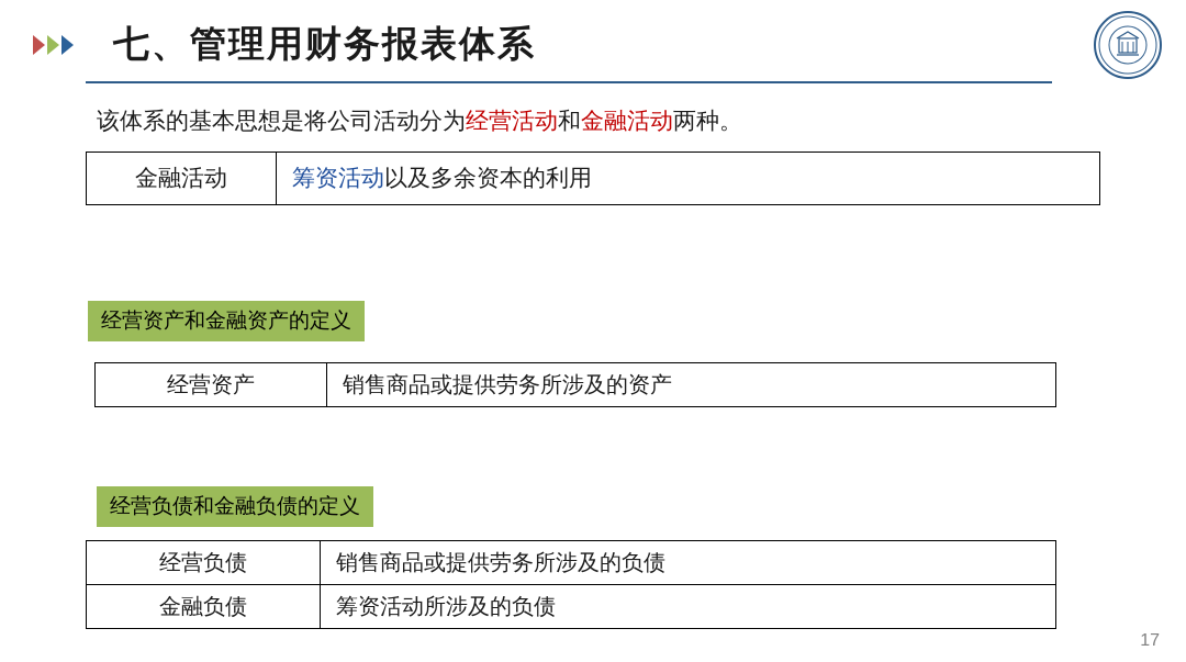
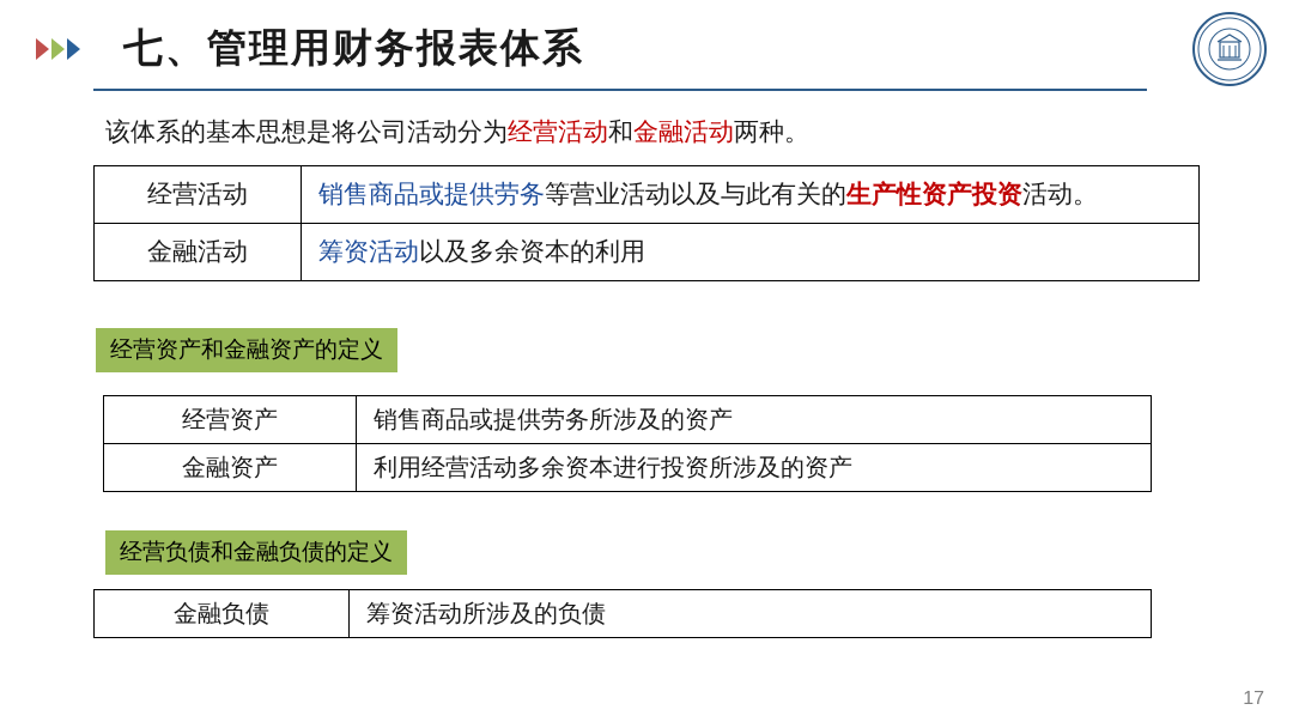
  七、管理用财务报表体系
  该体系的基本思想是将公司活动分为经营活动和金融活动两种。
+ 经营活动	销售商品或提供劳务等营业活动以及与此有关的生产性资产投资活动。
  金融活动	筹资活动以及多余资本的利用
  经营资产和金融资产的定义
  经营资产	销售商品或提供劳务所涉及的资产
+ 金融资产	利用经营活动多余资本进行投资所涉及的资产
  经营负债和金融负债的定义
- 经营负债	销售商品或提供劳务所涉及的负债
  金融负债	筹资活动所涉及的负债
  17
